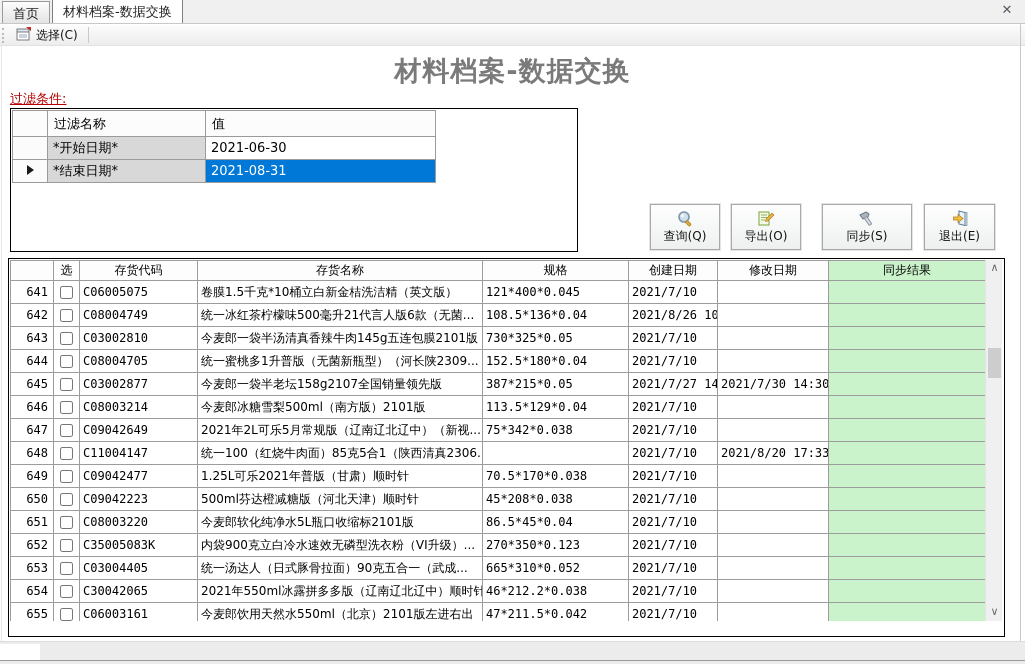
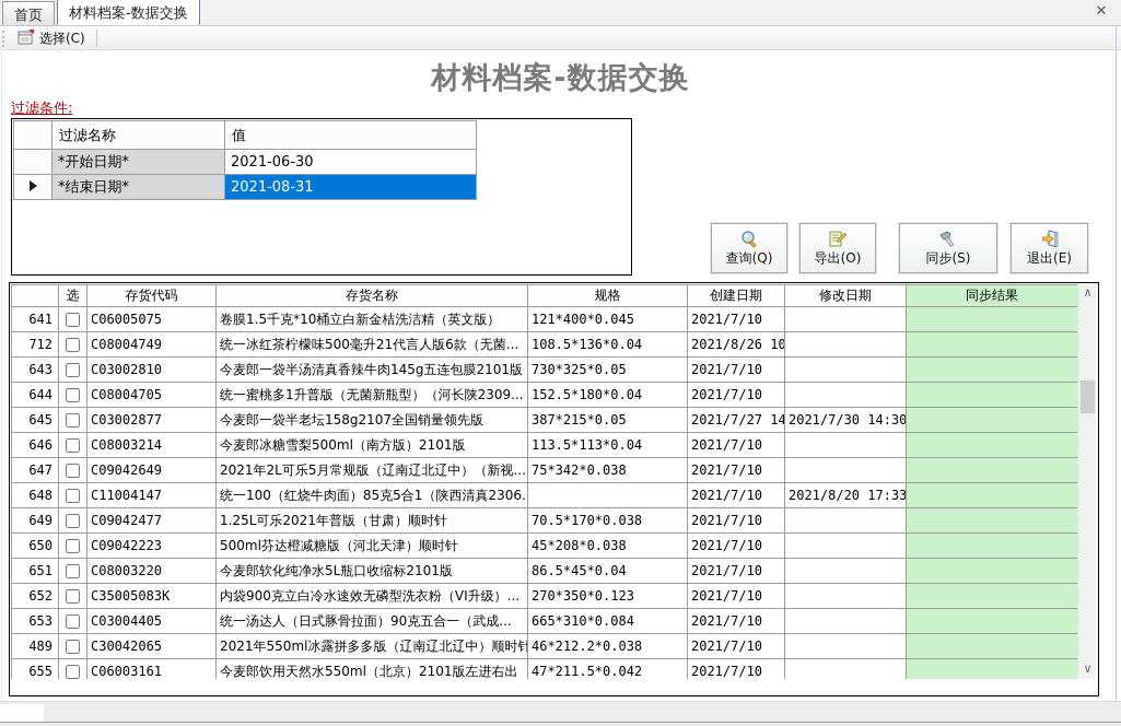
  首页
  材料档案-数据交换
  ✕
  选择(C)
  材料档案-数据交换
  过滤条件:
  	过滤名称	值
  	*开始日期*	2021-06-30
  	*结束日期*	2021-08-31
  查询(Q)
  导出(O)
  同步(S)
  退出(E)
  	选	存货代码	存货名称	规格	创建日期	修改日期	同步结果
  641		C06005075	卷膜1.5千克*10桶立白新金桔洗洁精（英文版）	121*400*0.045	2021/7/10
- 642		C08004749	统一冰红茶柠檬味500毫升21代言人版6款（无菌...	108.5*136*0.04	2021/8/26 10
+ 712		C08004749	统一冰红茶柠檬味500毫升21代言人版6款（无菌...	108.5*136*0.04	2021/8/26 10
  643		C03002810	今麦郎一袋半汤清真香辣牛肉145g五连包膜2101版	730*325*0.05	2021/7/10
  644		C08004705	统一蜜桃多1升普版（无菌新瓶型）（河长陕2309...	152.5*180*0.04	2021/7/10
  645		C03002877	今麦郎一袋半老坛158g2107全国销量领先版	387*215*0.05	2021/7/27 14	2021/7/30 14:30
- 646		C08003214	今麦郎冰糖雪梨500ml（南方版）2101版	113.5*129*0.04	2021/7/10
+ 646		C08003214	今麦郎冰糖雪梨500ml（南方版）2101版	113.5*113*0.04	2021/7/10
  647		C09042649	2021年2L可乐5月常规版（辽南辽北辽中）（新视...	75*342*0.038	2021/7/10
  648		C11004147	统一100（红烧牛肉面）85克5合1（陕西清真2306.		2021/7/10	2021/8/20 17:33
  649		C09042477	1.25L可乐2021年普版（甘肃）顺时针	70.5*170*0.038	2021/7/10
  650		C09042223	500ml芬达橙减糖版（河北天津）顺时针	45*208*0.038	2021/7/10
  651		C08003220	今麦郎软化纯净水5L瓶口收缩标2101版	86.5*45*0.04	2021/7/10
  652		C35005083K	内袋900克立白冷水速效无磷型洗衣粉（VI升级）...	270*350*0.123	2021/7/10
- 653		C03004405	统一汤达人（日式豚骨拉面）90克五合一（武成...	665*310*0.052	2021/7/10
+ 653		C03004405	统一汤达人（日式豚骨拉面）90克五合一（武成...	665*310*0.084	2021/7/10
- 654		C30042065	2021年550ml冰露拼多多版（辽南辽北辽中）顺时针	46*212.2*0.038	2021/7/10
+ 489		C30042065	2021年550ml冰露拼多多版（辽南辽北辽中）顺时针	46*212.2*0.038	2021/7/10
  655		C06003161	今麦郎饮用天然水550ml（北京）2101版左进右出	47*211.5*0.042	2021/7/10
  ∧
  ∨
